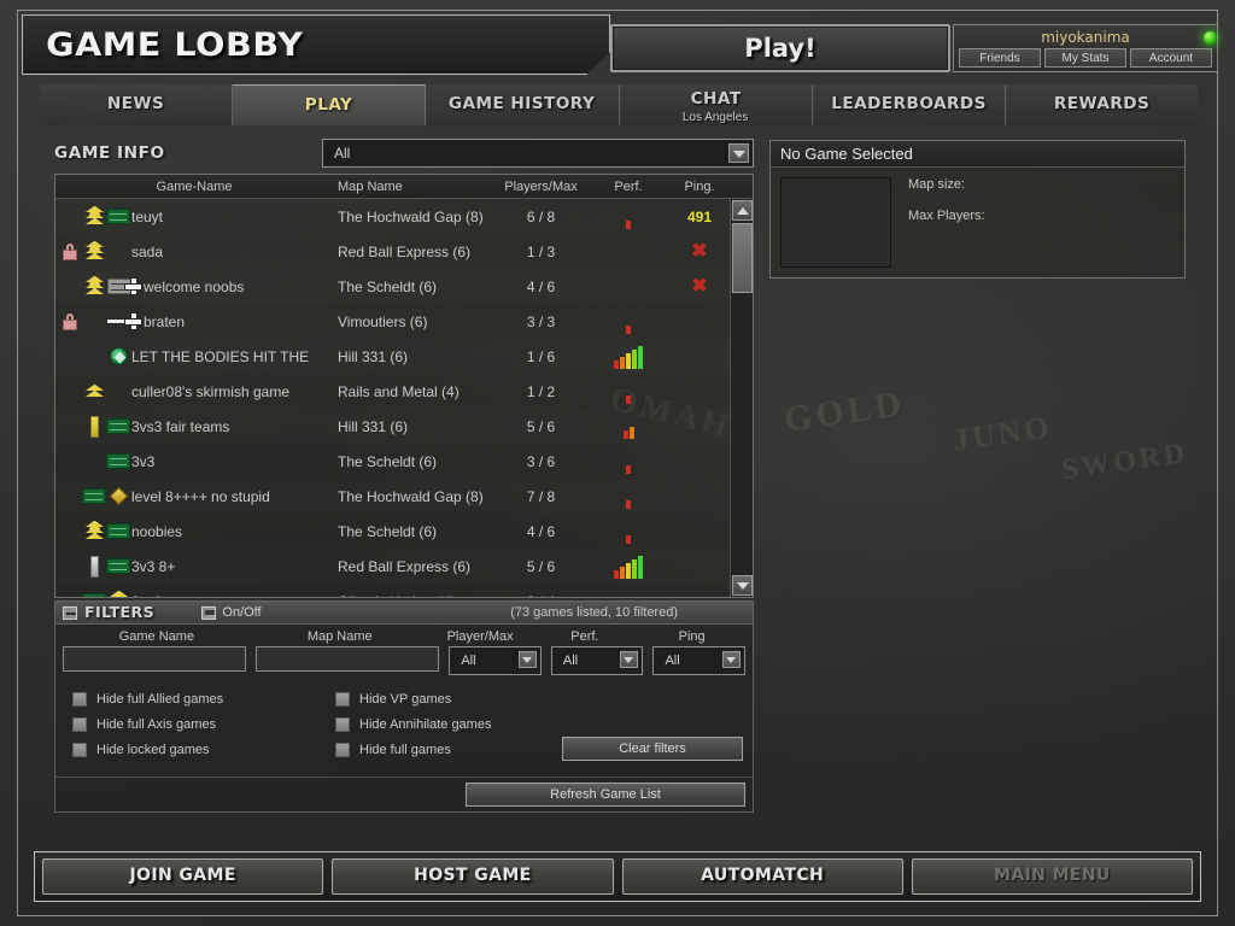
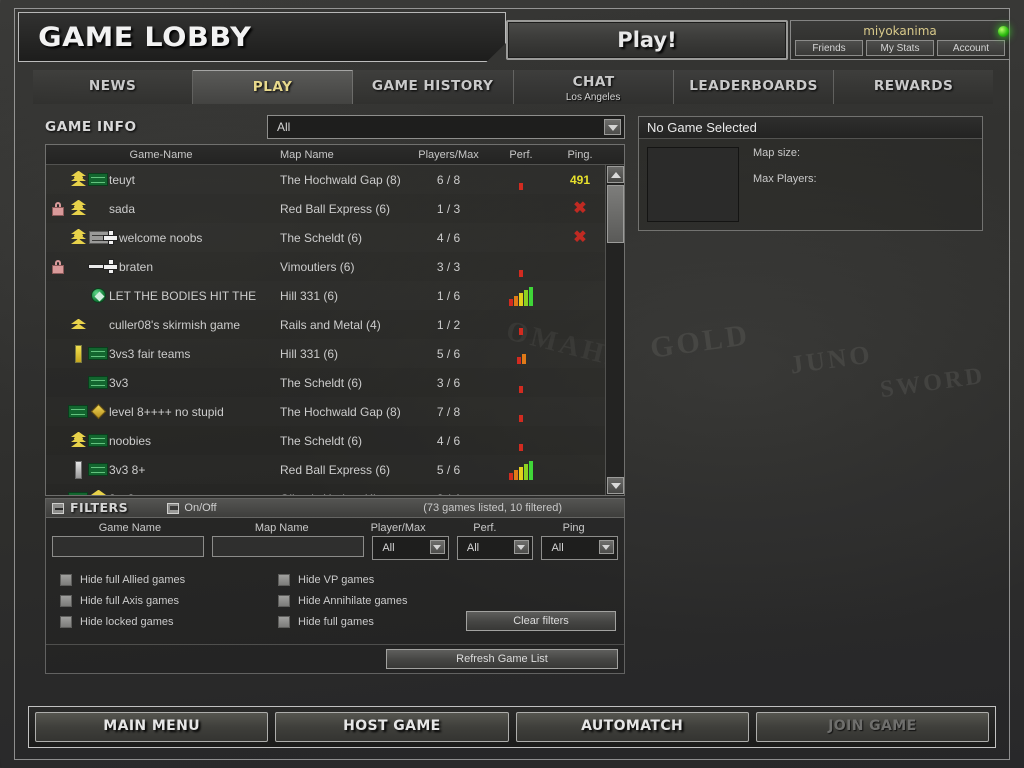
  GAME LOBBY
  Play!
  miyokanima
  Friends
  My Stats
  Account
  NEWS
  PLAY
  GAME HISTORY
  CHAT
  Los Angeles
  LEADERBOARDS
  REWARDS
  GAME INFO
  All
  Game-Name
  Map Name
  Players/Max
  Perf.
  Ping.
  teuyt
  The Hochwald Gap (8)
  6 / 8
  491
  sada
  Red Ball Express (6)
  1 / 3
  ✖
  welcome noobs
  The Scheldt (6)
  4 / 6
  ✖
  braten
  Vimoutiers (6)
  3 / 3
  LET THE BODIES HIT THE
  Hill 331 (6)
  1 / 6
  culler08's skirmish game
  Rails and Metal (4)
  1 / 2
  3vs3 fair teams
  Hill 331 (6)
  5 / 6
  3v3
  The Scheldt (6)
  3 / 6
  level 8++++ no stupid
  The Hochwald Gap (8)
  7 / 8
  noobies
  The Scheldt (6)
  4 / 6
  3v3 8+
  Red Ball Express (6)
  5 / 6
  FILTERS
  On/Off
  (73 games listed, 10 filtered)
  Game Name
  Map Name
  Player/Max
  Perf.
  Ping
  All
  All
  All
  Hide full Allied games
  Hide full Axis games
  Hide locked games
  Hide VP games
  Hide Annihilate games
  Hide full games
  Clear filters
  Refresh Game List
  No Game Selected
  Map size:
  Max Players:
- JOIN GAME
+ MAIN MENU
  HOST GAME
  AUTOMATCH
- MAIN MENU
+ JOIN GAME
